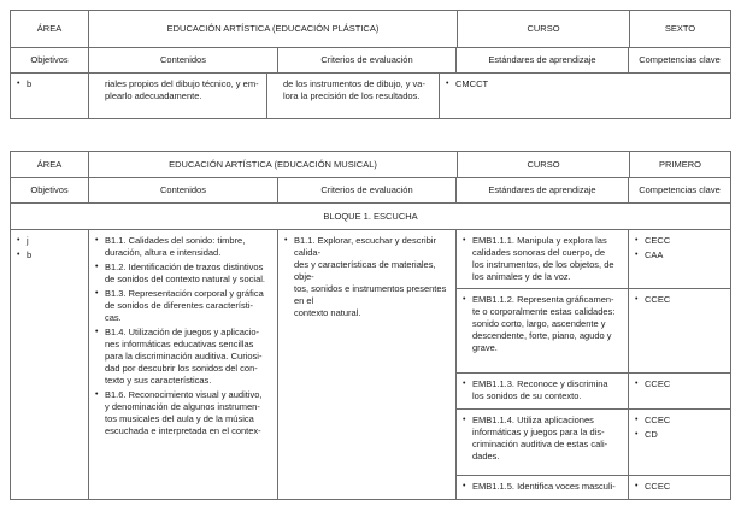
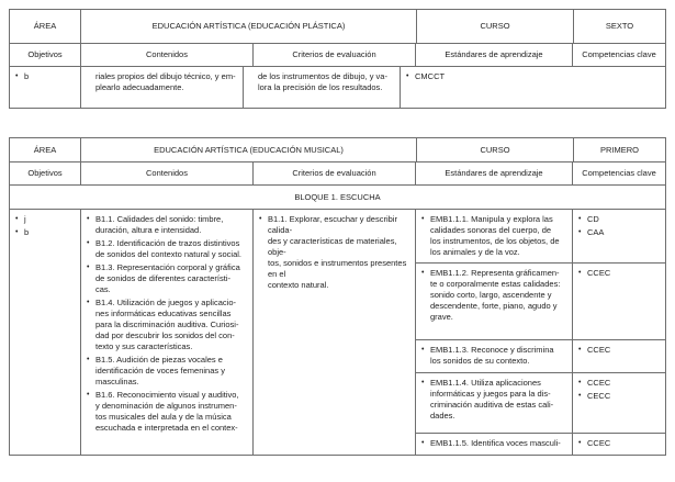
  ÁREA
  EDUCACIÓN ARTÍSTICA (EDUCACIÓN PLÁSTICA)
  CURSO
  SEXTO
  Objetivos
  Contenidos
  Criterios de evaluación
  Estándares de aprendizaje
  Competencias clave
  b
  riales propios del dibujo técnico, y em-
  plearlo adecuadamente.
  de los instrumentos de dibujo, y va-
  lora la precisión de los resultados.
  CMCCT
  ÁREA
  EDUCACIÓN ARTÍSTICA (EDUCACIÓN MUSICAL)
  CURSO
  PRIMERO
  Objetivos
  Contenidos
  Criterios de evaluación
  Estándares de aprendizaje
  Competencias clave
  BLOQUE 1. ESCUCHA
  j
  b
  B1.1. Calidades del sonido: timbre,
  duración, altura e intensidad.
  B1.2. Identificación de trazos distintivos
  de sonidos del contexto natural y social.
  B1.3. Representación corporal y gráfica
  de sonidos de diferentes característi-
  cas.
  B1.4. Utilización de juegos y aplicacio-
  nes informáticas educativas sencillas
  para la discriminación auditiva. Curiosi-
  dad por descubrir los sonidos del con-
  texto y sus características.
+ B1.5. Audición de piezas vocales e
+ identificación de voces femeninas y
+ masculinas.
  B1.6. Reconocimiento visual y auditivo,
  y denominación de algunos instrumen-
  tos musicales del aula y de la música
  escuchada e interpretada en el contex-
  B1.1. Explorar, escuchar y describir calida-
  des y características de materiales, obje-
  tos, sonidos e instrumentos presentes en el
  contexto natural.
  EMB1.1.1. Manipula y explora las
  calidades sonoras del cuerpo, de
  los instrumentos, de los objetos, de
  los animales y de la voz.
- CECC
+ CD
  CAA
  EMB1.1.2. Representa gráficamen-
  te o corporalmente estas calidades:
  sonido corto, largo, ascendente y
  descendente, forte, piano, agudo y
  grave.
  CCEC
  EMB1.1.3. Reconoce y discrimina
  los sonidos de su contexto.
  CCEC
  EMB1.1.4. Utiliza aplicaciones
  informáticas y juegos para la dis-
  criminación auditiva de estas cali-
  dades.
  CCEC
- CD
+ CECC
  EMB1.1.5. Identifica voces masculi-
  CCEC
